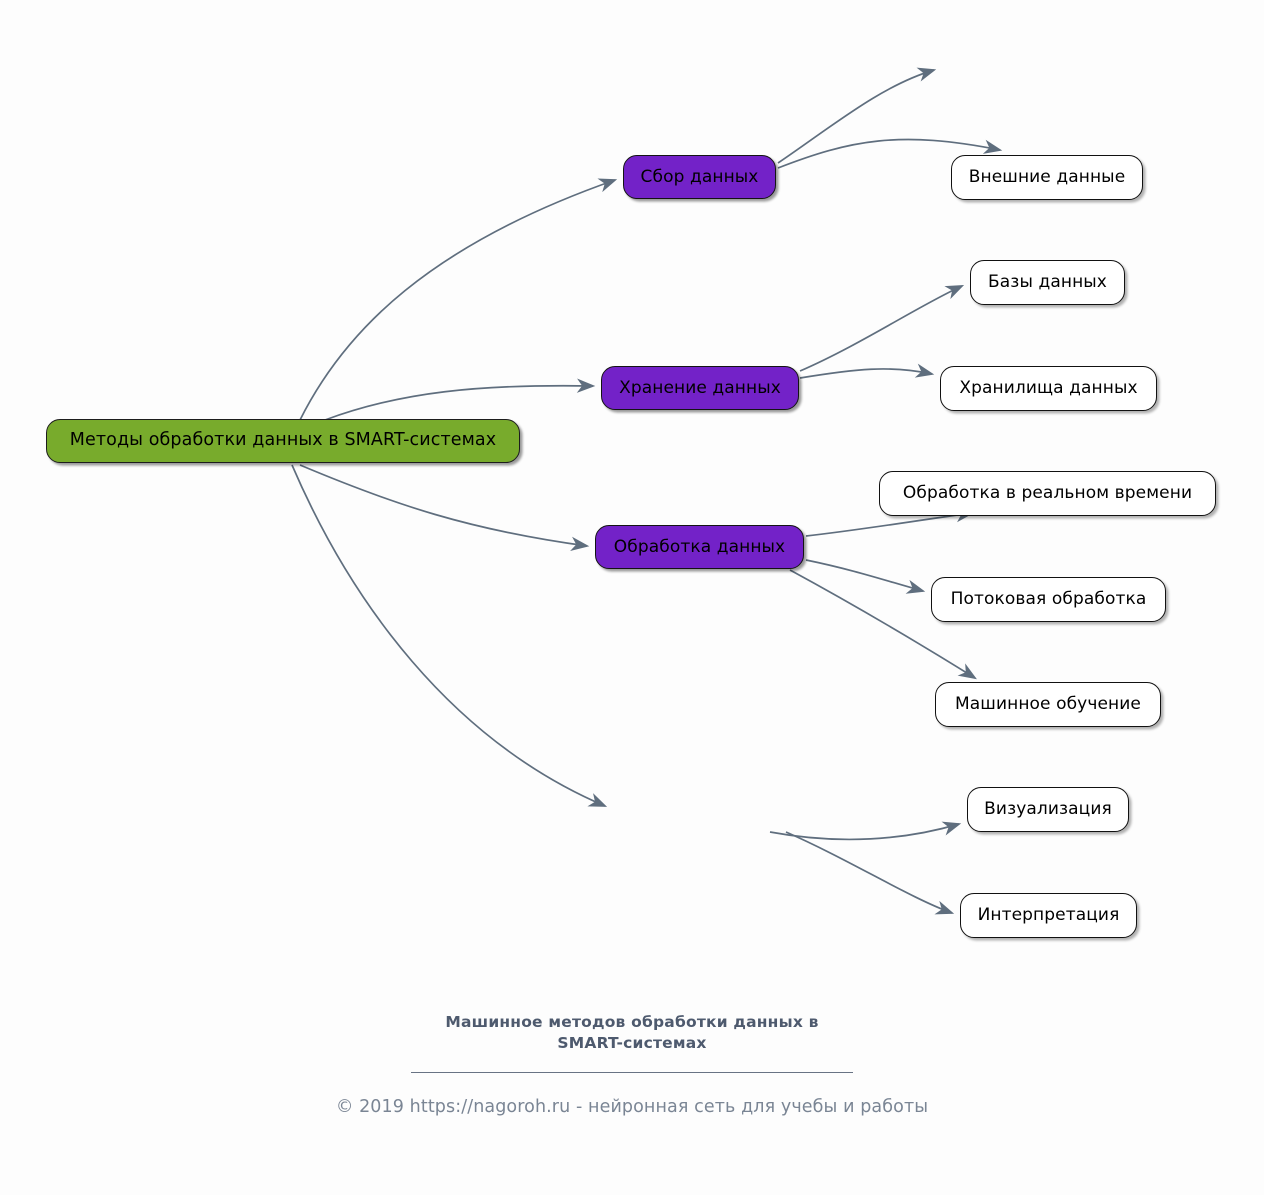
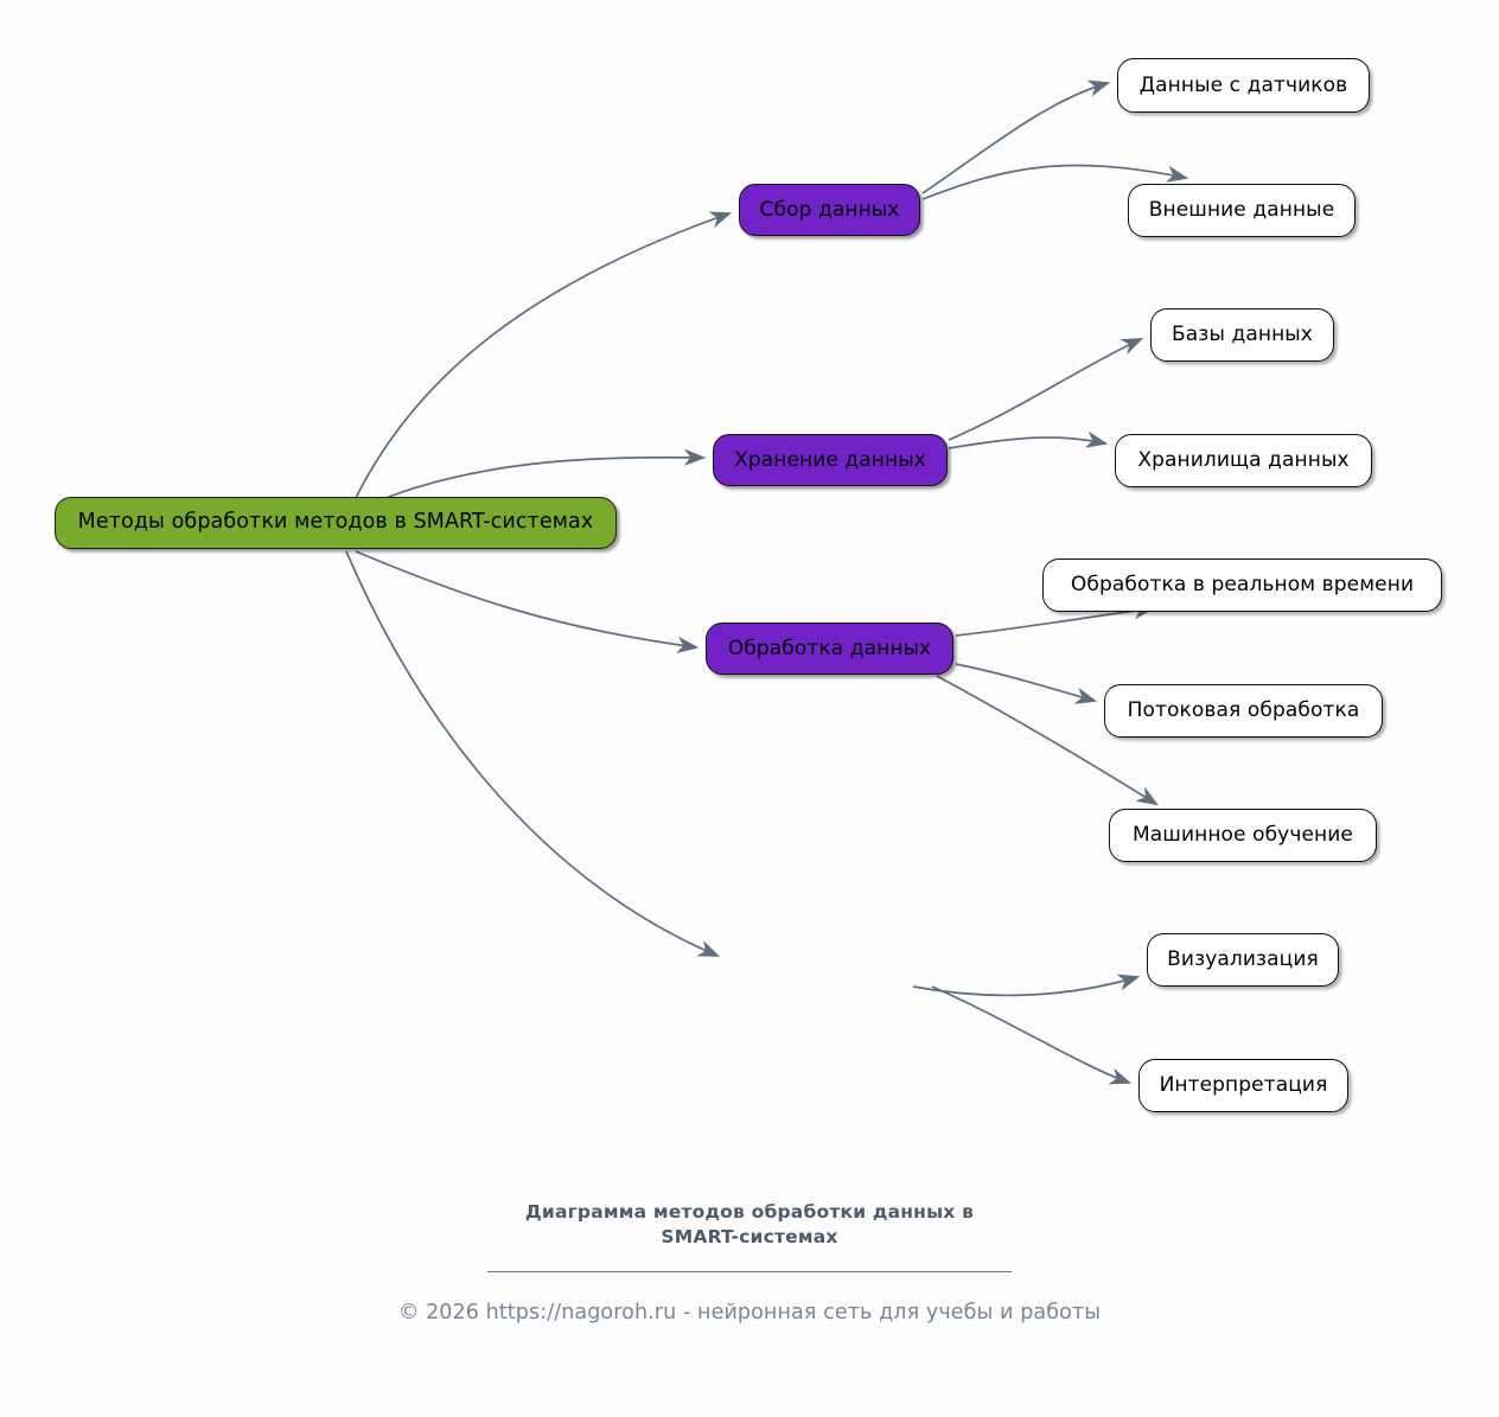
- Методы обработки данных в SMART-системах
+ Методы обработки методов в SMART-системах
  Сбор данных
  Хранение данных
  Обработка данных
+ Данные с датчиков
  Внешние данные
  Базы данных
  Хранилища данных
  Обработка в реальном времени
  Потоковая обработка
  Машинное обучение
  Визуализация
  Интерпретация
- Машинное методов обработки данных в
+ Диаграмма методов обработки данных в
  SMART-системах
- © 2019 https://nagoroh.ru - нейронная сеть для учебы и работы
+ © 2026 https://nagoroh.ru - нейронная сеть для учебы и работы
